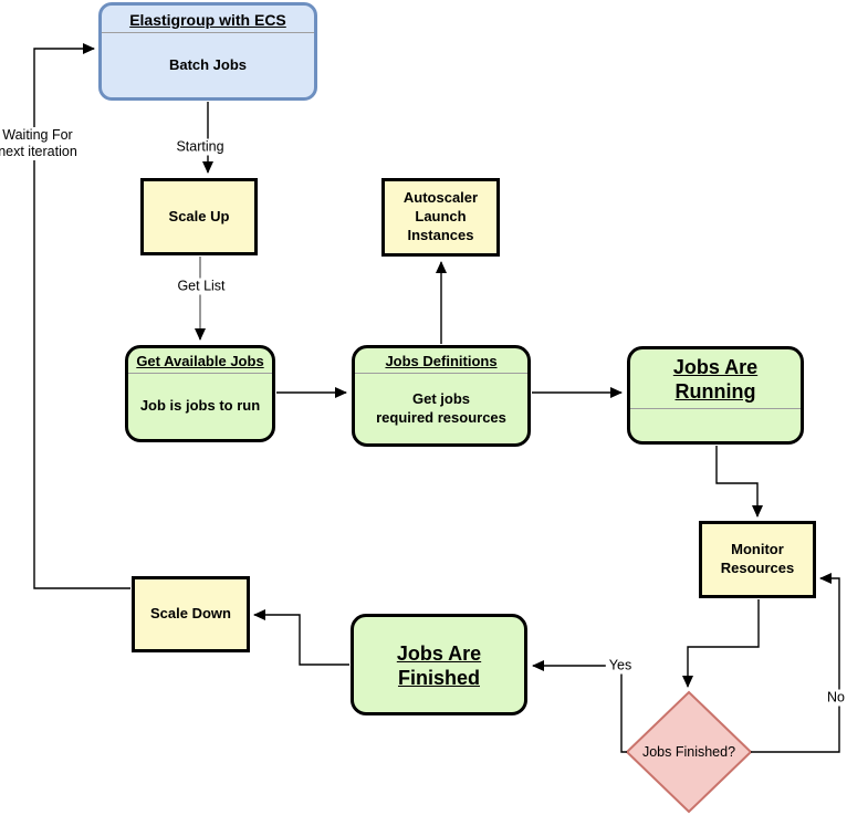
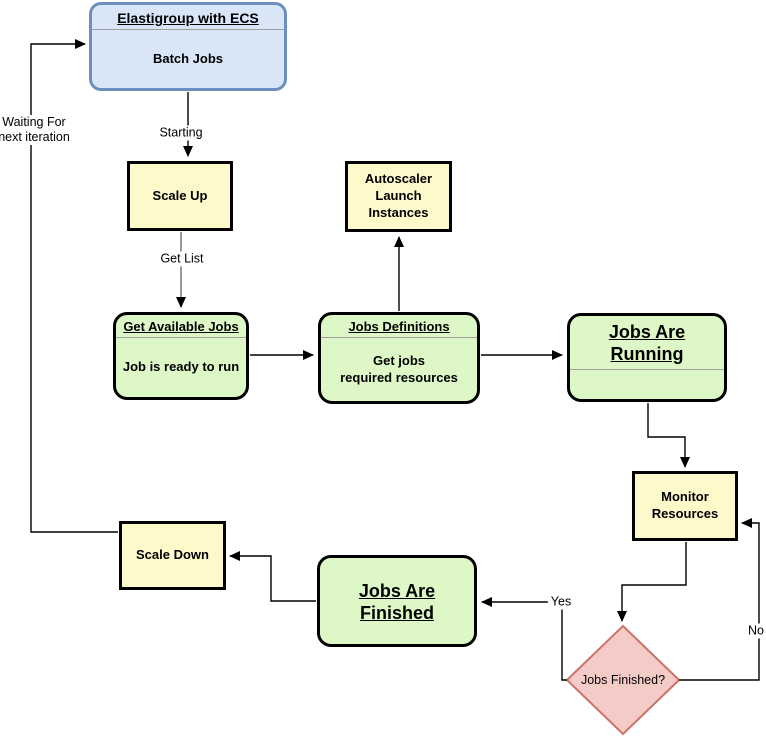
  Starting
  Get List
  Yes
  No
  Waiting For
  next iteration
  Elastigroup with ECS
  Batch Jobs
  Scale Up
  Autoscaler
  Launch
  Instances
  Get Available Jobs
- Job is jobs to run
+ Job is ready to run
  Jobs Definitions
  Get jobs
  required resources
  Jobs Are
  Running
  Monitor
  Resources
  Scale Down
  Jobs Are
  Finished
  Jobs Finished?
